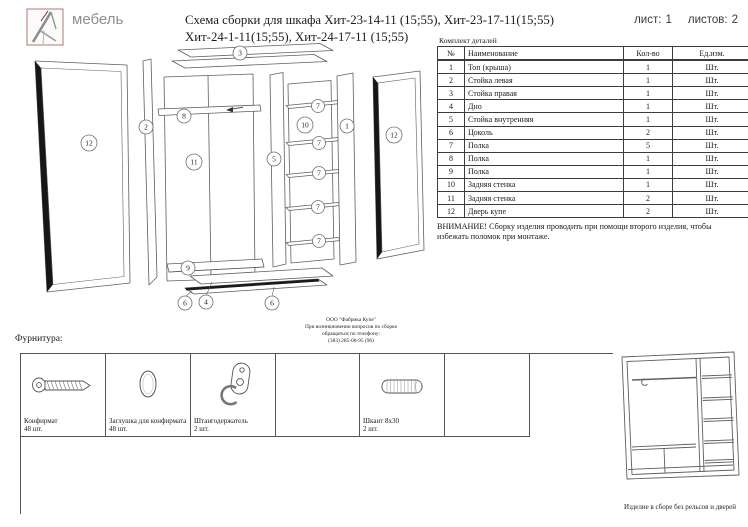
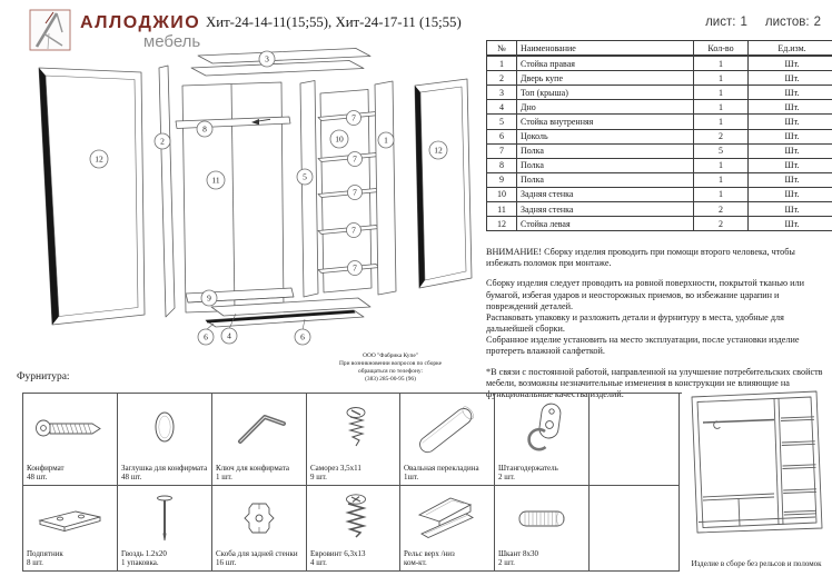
+ АЛЛОДЖИО
  мебель
- Схема сборки для шкафа Хит-23-14-11 (15;55), Хит-23-17-11(15;55)
- Хит-24-1-11(15;55), Хит-24-17-11 (15;55)
+ Хит-24-14-11(15;55), Хит-24-17-11 (15;55)
  лист: 1 листов: 2
- Комплект деталей
  №	Наименование	Кол-во	Ед.изм.
- 1	Топ (крыша)	1	Шт.
+ 1	Стойка правая	1	Шт.
- 2	Стойка левая	1	Шт.
+ 2	Дверь купе	1	Шт.
- 3	Стойка правая	1	Шт.
+ 3	Топ (крыша)	1	Шт.
  4	Дно	1	Шт.
  5	Стойка внутренняя	1	Шт.
  6	Цоколь	2	Шт.
  7	Полка	5	Шт.
  8	Полка	1	Шт.
  9	Полка	1	Шт.
  10	Задняя стенка	1	Шт.
  11	Задняя стенка	2	Шт.
- 12	Дверь купе	2	Шт.
+ 12	Стойка левая	2	Шт.
- ВНИМАНИЕ! Сборку изделия проводить при помощи второго изделия, чтобы избежать поломок при монтаже.
+ ВНИМАНИЕ! Сборку изделия проводить при помощи второго человека, чтобы избежать поломок при монтаже.
+ Сборку изделия следует проводить на ровной поверхности, покрытой тканью или бумагой, избегая ударов и неосторожных приемов, во избежание царапин и повреждений деталей.
+ Распаковать упаковку и разложить детали и фурнитуру в места, удобные для дальнейшей сборки.
+ Собранное изделие установить на место эксплуатации, после установки изделие протереть влажной салфеткой.
+ *В связи с постоянной работой, направленной на улучшение потребительских свойств мебели, возможны незначительные изменения в конструкции не влияющие на функциональные качества изделий.
  3
  12
  2
  8
  11
  5
  10
  7
  7
  7
  7
  7
  1
  12
  9
  6
  4
  6
  Фурнитура:
  Конфирмат
  48 шт.
  Заглушка для конфирмата
  48 шт.
+ Ключ для конфирмата
+ 1 шт.
+ Саморез 3,5х11
+ 9 шт.
+ Овальная перекладина
+ 1шт.
  Штангодержатель
  2 шт.
+ Подпятник
+ 8 шт.
+ Гвоздь 1.2х20
+ 1 упаковка.
+ Скоба для задней стенки
+ 16 шт.
+ Евровинт 6,3х13
+ 4 шт.
+ Рельс верх /низ
+ ком-кт.
  Шкант 8х30
  2 шт.
- Изделие в сборе без рельсов и дверей
+ Изделие в сборе без рельсов и поломок
